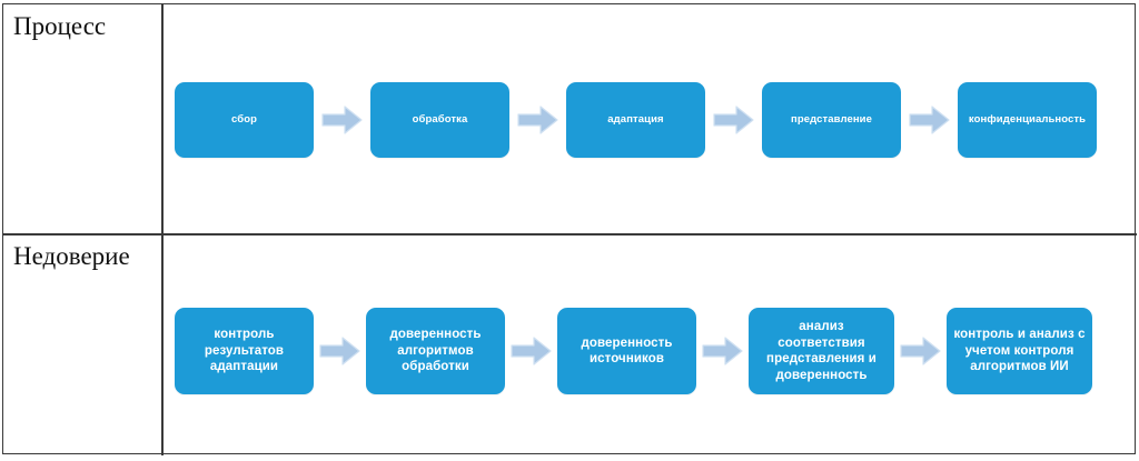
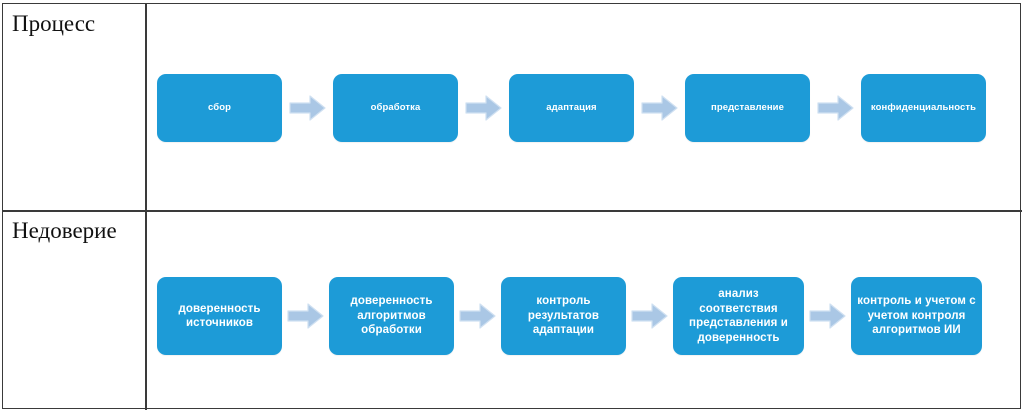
  Процесс
  Недоверие
  сбор
  обработка
  адаптация
  представление
  конфиденциальность
- контроль результатов адаптации
+ доверенность источников
  доверенность алгоритмов обработки
- доверенность источников
+ контроль результатов адаптации
  анализ соответствия представления и доверенность
- контроль и анализ с учетом контроля алгоритмов ИИ
+ контроль и учетом с учетом контроля алгоритмов ИИ
